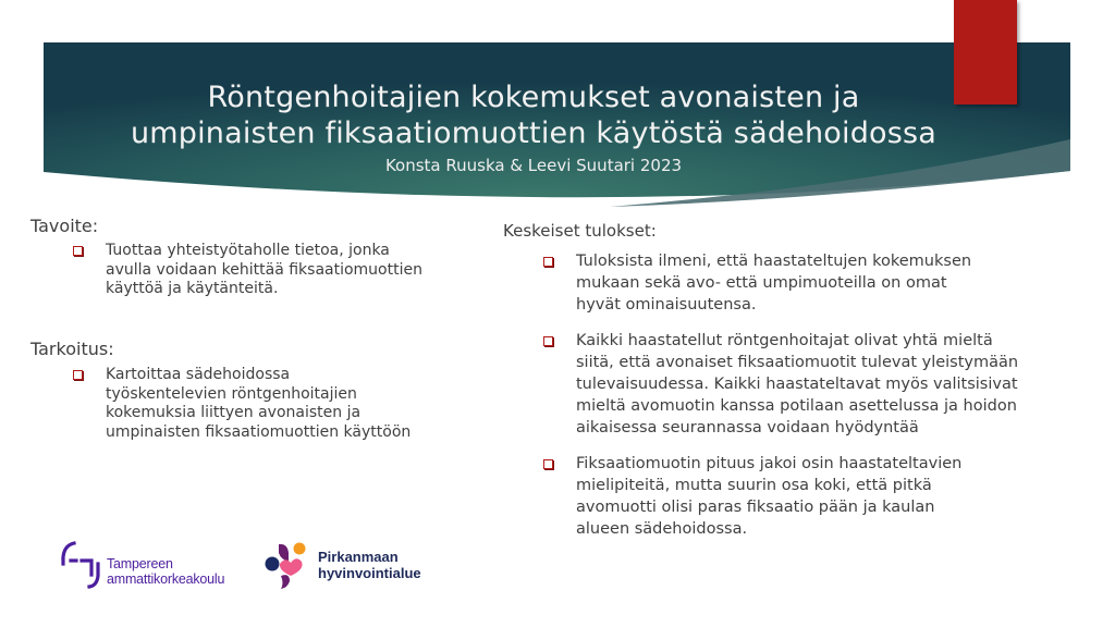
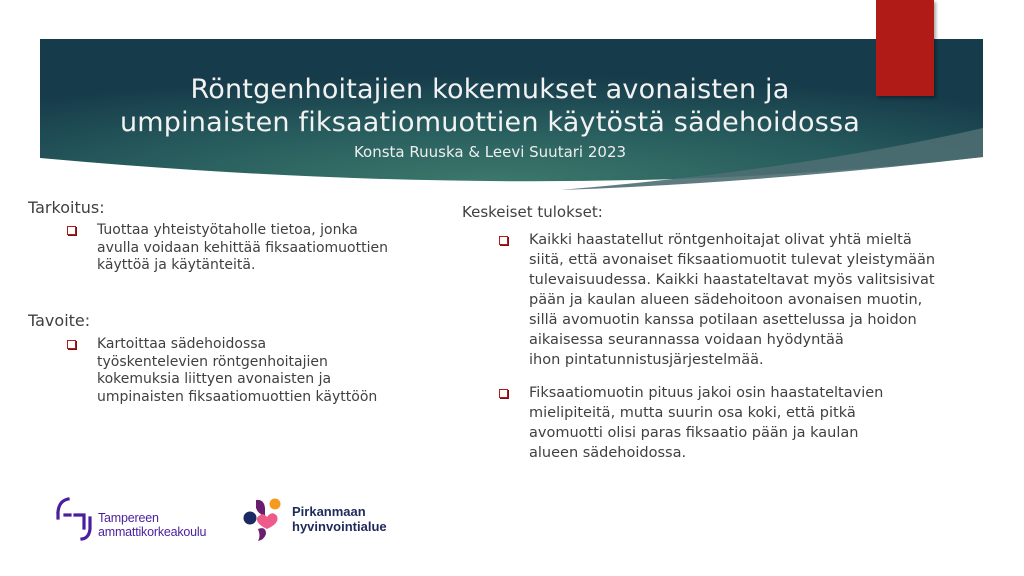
  Röntgenhoitajien kokemukset avonaisten ja
  umpinaisten fiksaatiomuottien käytöstä sädehoidossa
  Konsta Ruuska & Leevi Suutari 2023
- Tavoite:
+ Tarkoitus:
  Tuottaa yhteistyötaholle tietoa, jonka
  avulla voidaan kehittää fiksaatiomuottien
  käyttöä ja käytänteitä.
- Tarkoitus:
+ Tavoite:
  Kartoittaa sädehoidossa
  työskentelevien röntgenhoitajien
  kokemuksia liittyen avonaisten ja
  umpinaisten fiksaatiomuottien käyttöön
  Keskeiset tulokset:
- Tuloksista ilmeni, että haastateltujen kokemuksen
- mukaan sekä avo- että umpimuoteilla on omat
- hyvät ominaisuutensa.
  Kaikki haastatellut röntgenhoitajat olivat yhtä mieltä
  siitä, että avonaiset fiksaatiomuotit tulevat yleistymään
  tulevaisuudessa. Kaikki haastateltavat myös valitsisivat
+ pään ja kaulan alueen sädehoitoon avonaisen muotin,
- mieltä avomuotin kanssa potilaan asettelussa ja hoidon
+ sillä avomuotin kanssa potilaan asettelussa ja hoidon
  aikaisessa seurannassa voidaan hyödyntää
+ ihon pintatunnistusjärjestelmää.
  Fiksaatiomuotin pituus jakoi osin haastateltavien
  mielipiteitä, mutta suurin osa koki, että pitkä
  avomuotti olisi paras fiksaatio pään ja kaulan
  alueen sädehoidossa.
  Tampereen
  ammattikorkeakoulu
  Pirkanmaan
  hyvinvointialue
